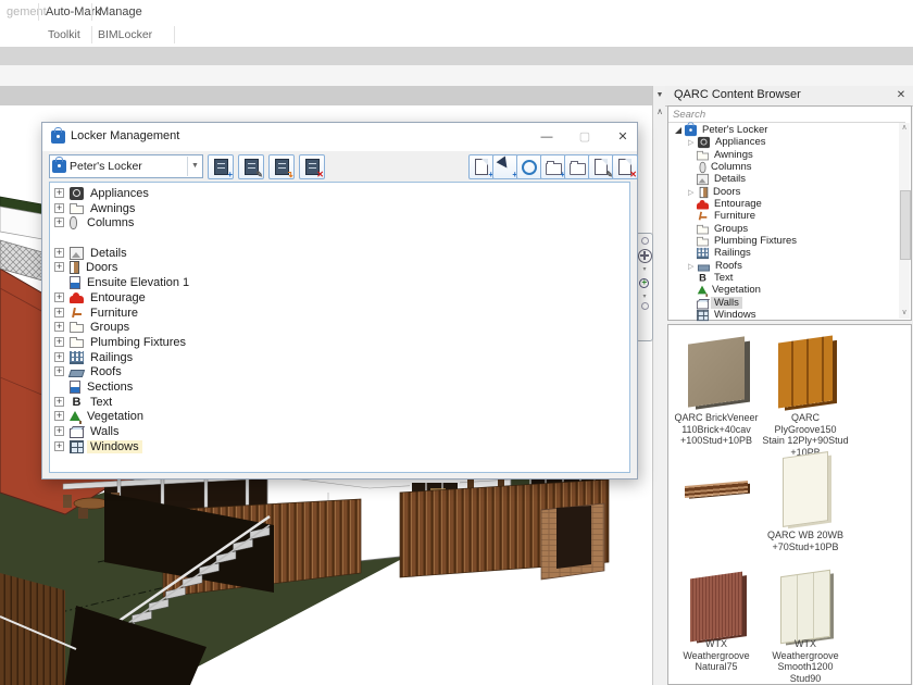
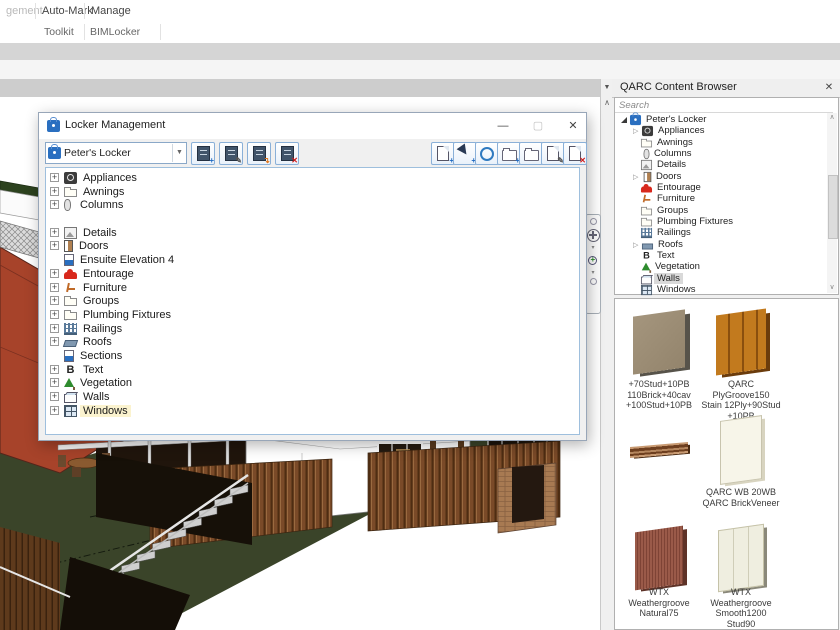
  gement
  Auto-Mark
  Manage
  Toolkit
  BIMLocker
  QARC Content Browser
  Search
  Peter's Locker
  Appliances
  Awnings
  Columns
  Details
  Doors
  Entourage
  Furniture
  Groups
  Plumbing Fixtures
  Railings
  Roofs
  Text
  Vegetation
  Walls
  Windows
- QARC BrickVeneer
+ +70Stud+10PB
  110Brick+40cav
  +100Stud+10PB
  QARC PlyGroove150
  Stain 12Ply+90Stud
  +10P
  QARC WB 20WB
- +70Stud+10PB
+ QARC BrickVeneer
  WTX
  Weathergroove
  Natural75
  WTX
  Weathergroove
  Smooth1200 Stud90
  Locker Management
  —
  ▢
  ✕
  Peter's Locker
  +
  ✎
  ↴
  ✕
  +
  +
  +
  ✎
  ✕
  Appliances
  Awnings
  Columns
  Details
  Doors
- Ensuite Elevation 1
+ Ensuite Elevation 4
  Entourage
  Furniture
  Groups
  Plumbing Fixtures
  Railings
  Roofs
  Sections
  Text
  Vegetation
  Walls
  Windows
